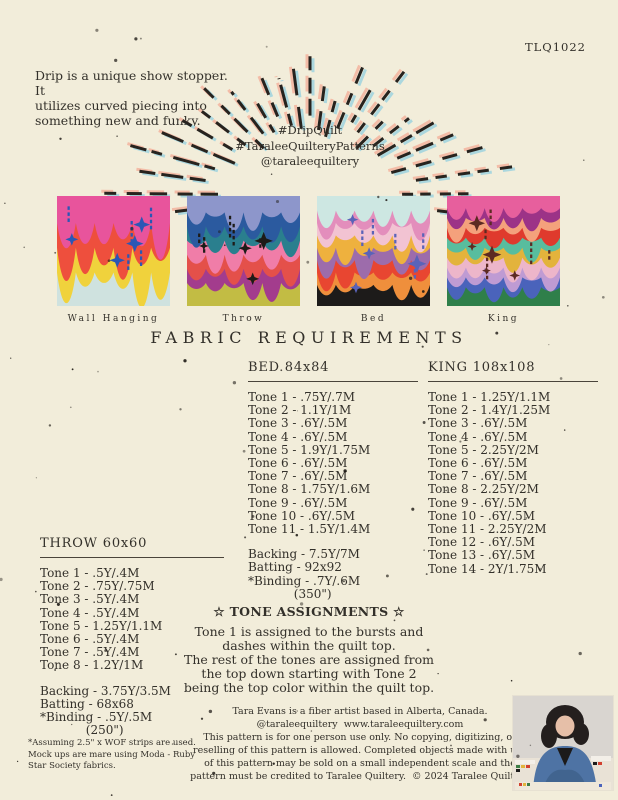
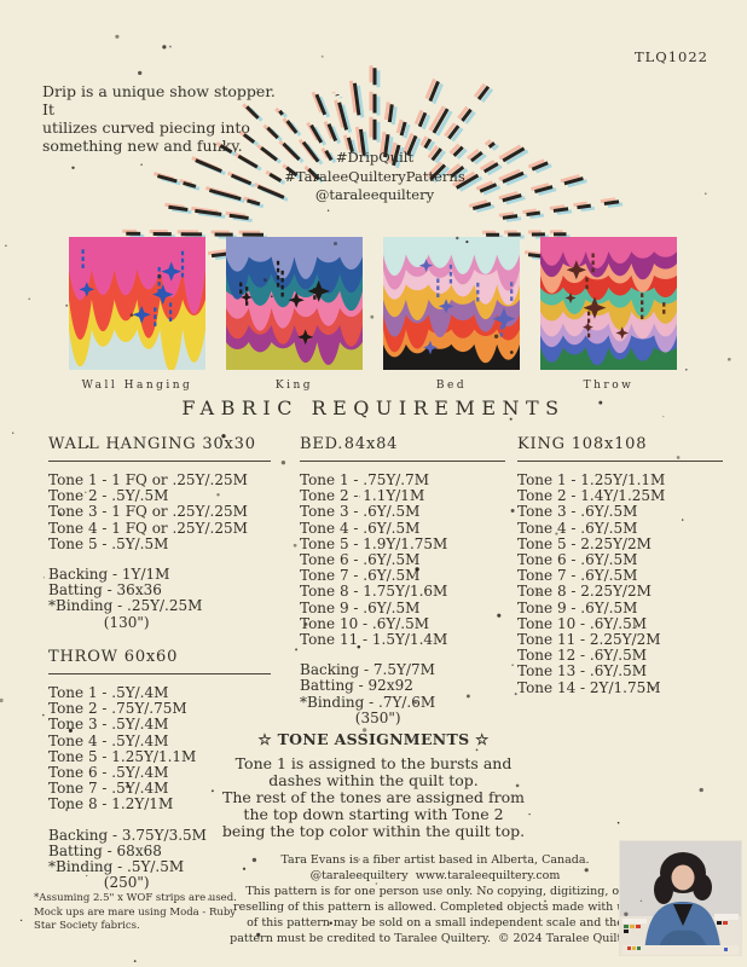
  TLQ1022
  Drip is a unique show stopper. It
  utilizes curved piecing into
  something new and funky.
  #DripQuilt
  #TaraleeQuilteryPatterns
  @taraleequiltery
  Wall Hanging
- Throw
+ King
  Bed
- King
+ Throw
  FABRIC REQUIREMENTS
+ WALL HANGING 30x30
+ Tone 1 - 1 FQ or .25Y/.25M
+ Tone 2 - .5Y/.5M
+ Tone 3 - 1 FQ or .25Y/.25M
+ Tone 4 - 1 FQ or .25Y/.25M
+ Tone 5 - .5Y/.5M
+ Backing - 1Y/1M
+ Batting - 36x36
+ *Binding - .25Y/.25M
+ (130")
  THROW 60x60
  Tone 1 - .5Y/.4M
  Tone 2 - .75Y/.75M
  Tone 3 - .5Y/.4M
  Tone 4 - .5Y/.4M
  Tone 5 - 1.25Y/1.1M
  Tone 6 - .5Y/.4M
  Tone 7 - .5Y/.4M
  Tone 8 - 1.2Y/1M
  Backing - 3.75Y/3.5M
  Batting - 68x68
  *Binding - .5Y/.5M
  (250")
  BED 84x84
  Tone 1 - .75Y/.7M
  Tone 2 - 1.1Y/1M
  Tone 3 - .6Y/.5M
  Tone 4 - .6Y/.5M
  Tone 5 - 1.9Y/1.75M
  Tone 6 - .6Y/.5M
  Tone 7 - .6Y/.5M
  Tone 8 - 1.75Y/1.6M
  Tone 9 - .6Y/.5M
  Tone 10 - .6Y/.5M
  Tone 11 - 1.5Y/1.4M
  Backing - 7.5Y/7M
  Batting - 92x92
  *Binding - .7Y/.6M
  (350")
  KING 108x108
  Tone 1 - 1.25Y/1.1M
  Tone 2 - 1.4Y/1.25M
  Tone 3 - .6Y/.5M
  Tone 4 - .6Y/.5M
  Tone 5 - 2.25Y/2M
  Tone 6 - .6Y/.5M
  Tone 7 - .6Y/.5M
  Tone 8 - 2.25Y/2M
  Tone 9 - .6Y/.5M
  Tone 10 - .6Y/.5M
  Tone 11 - 2.25Y/2M
  Tone 12 - .6Y/.5M
  Tone 13 - .6Y/.5M
  Tone 14 - 2Y/1.75M
  ☆ TONE ASSIGNMENTS ☆
  Tone 1 is assigned to the bursts and
  dashes within the quilt top.
  The rest of the tones are assigned from
  the top down starting with Tone 2
  being the top color within the quilt top.
  *Assuming 2.5" x WOF strips are used.
  Mock ups are mare using Moda - Ruby
  Star Society fabrics.
  Tara Evans is a fiber artist based in Alberta, Canada.
  @taraleequiltery www.taraleequiltery.com
  This pattern is for one person use only. No copying, digitizing, o
  reselling of this pattern is allowed. Completed objects made with
  of this pattern may be sold on a small independent scale and th
  pattern must be credited to Taralee Quiltery. © 2024 Taralee Quil
